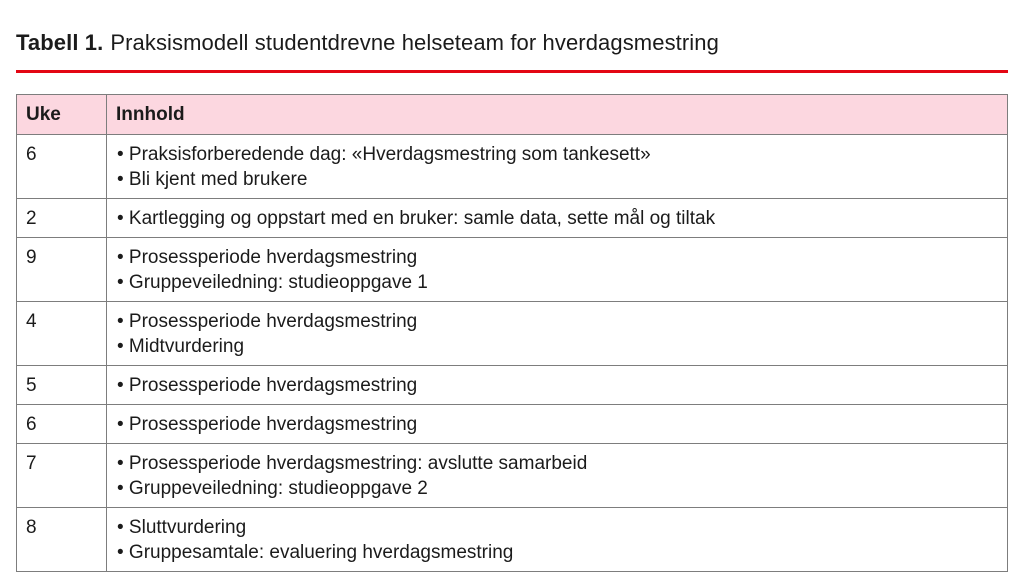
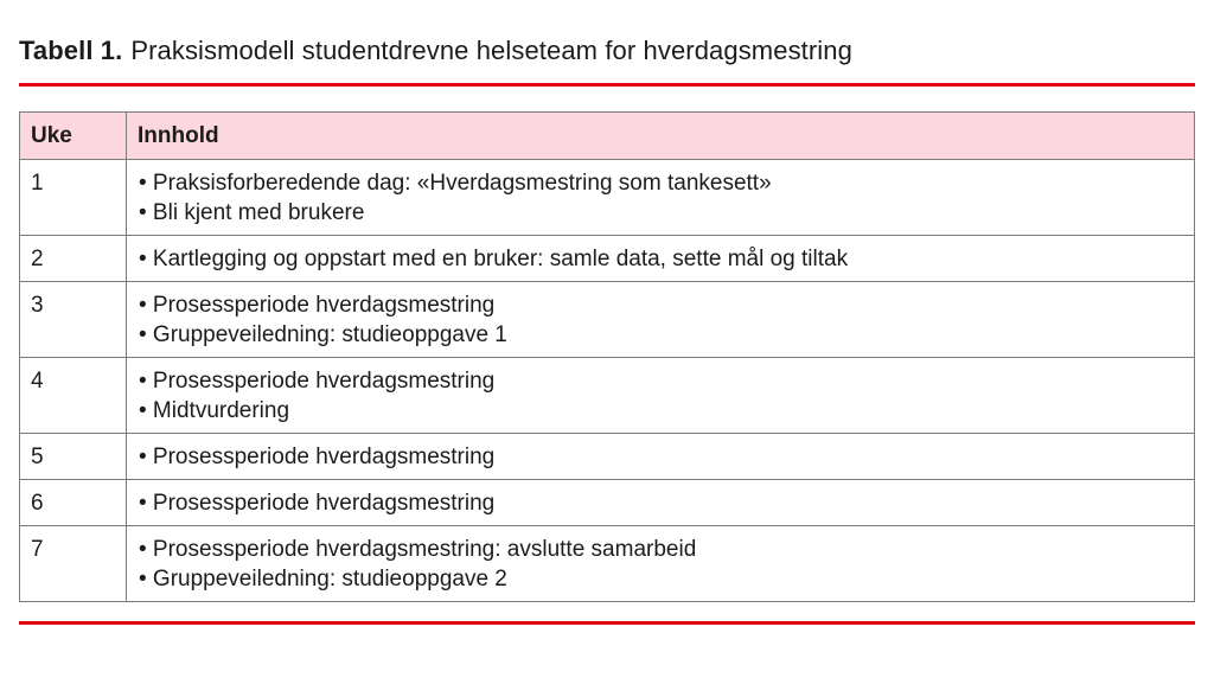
  Tabell 1. Praksismodell studentdrevne helseteam for hverdagsmestring
  Uke	Innhold
- 6	• Praksisforberedende dag: «Hverdagsmestring som tankesett»• Bli kjent med brukere
+ 1	• Praksisforberedende dag: «Hverdagsmestring som tankesett»• Bli kjent med brukere
  2	• Kartlegging og oppstart med en bruker: samle data, sette mål og tiltak
- 9	• Prosessperiode hverdagsmestring• Gruppeveiledning: studieoppgave 1
+ 3	• Prosessperiode hverdagsmestring• Gruppeveiledning: studieoppgave 1
  4	• Prosessperiode hverdagsmestring• Midtvurdering
  5	• Prosessperiode hverdagsmestring
  6	• Prosessperiode hverdagsmestring
  7	• Prosessperiode hverdagsmestring: avslutte samarbeid• Gruppeveiledning: studieoppgave 2
- 8	• Sluttvurdering• Gruppesamtale: evaluering hverdagsmestring
